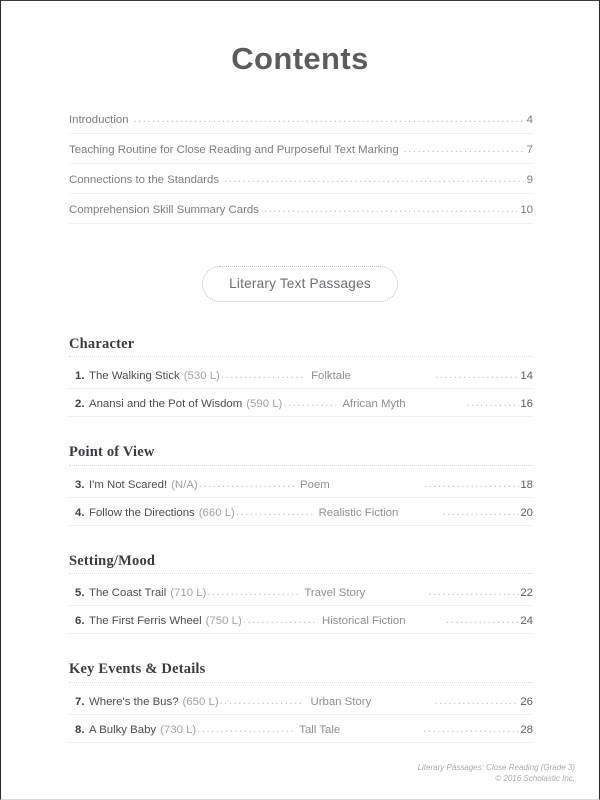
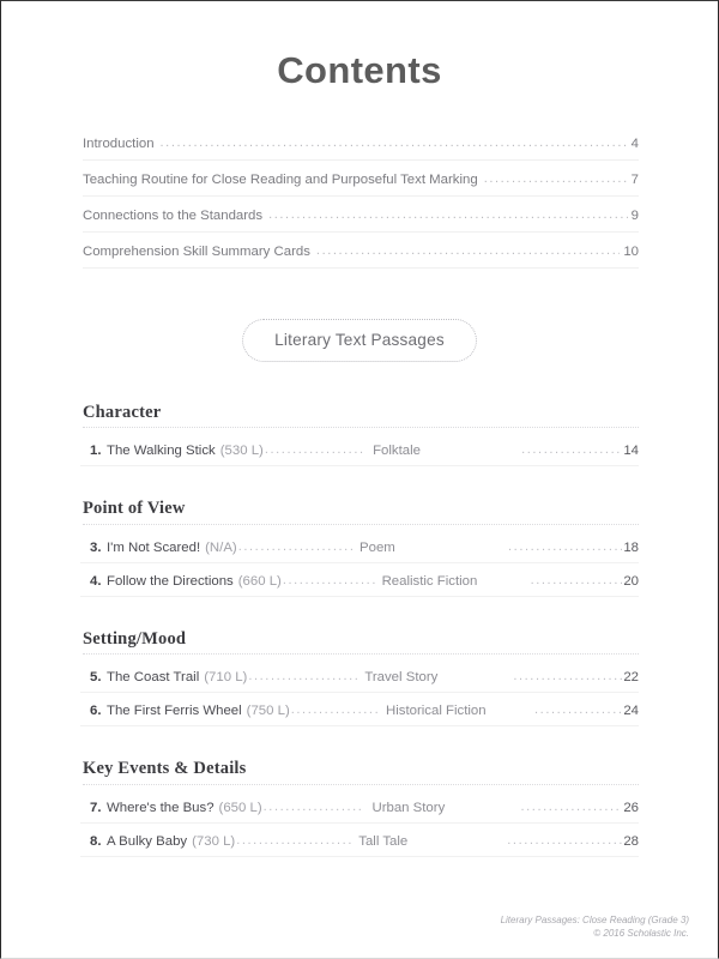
  Contents
  Introduction
  4
  Teaching Routine for Close Reading and Purposeful Text Marking
  7
  Connections to the Standards
  9
  Comprehension Skill Summary Cards
  10
  Literary Text Passages
  Character
  1.
  The Walking Stick
  (530 L)
  Folktale
  14
- 2.
- Anansi and the Pot of Wisdom
- (590 L)
- African Myth
- 16
  Point of View
  3.
  I'm Not Scared!
  (N/A)
  Poem
  18
  4.
  Follow the Directions
  (660 L)
  Realistic Fiction
  20
  Setting/Mood
  5.
  The Coast Trail
  (710 L)
  Travel Story
  22
  6.
  The First Ferris Wheel
  (750 L)
  Historical Fiction
  24
  Key Events & Details
  7.
  Where's the Bus?
  (650 L)
  Urban Story
  26
  8.
  A Bulky Baby
  (730 L)
  Tall Tale
  28
  Literary Passages: Close Reading (Grade 3)
  © 2016 Scholastic Inc.
